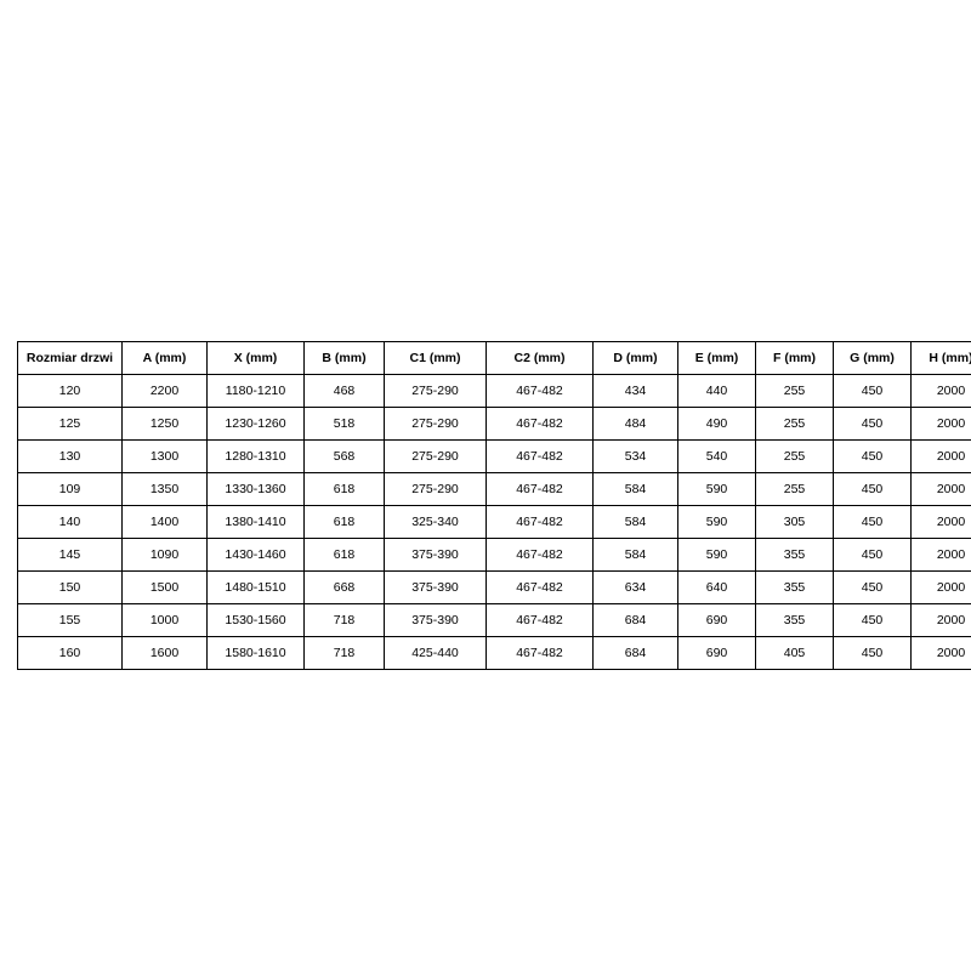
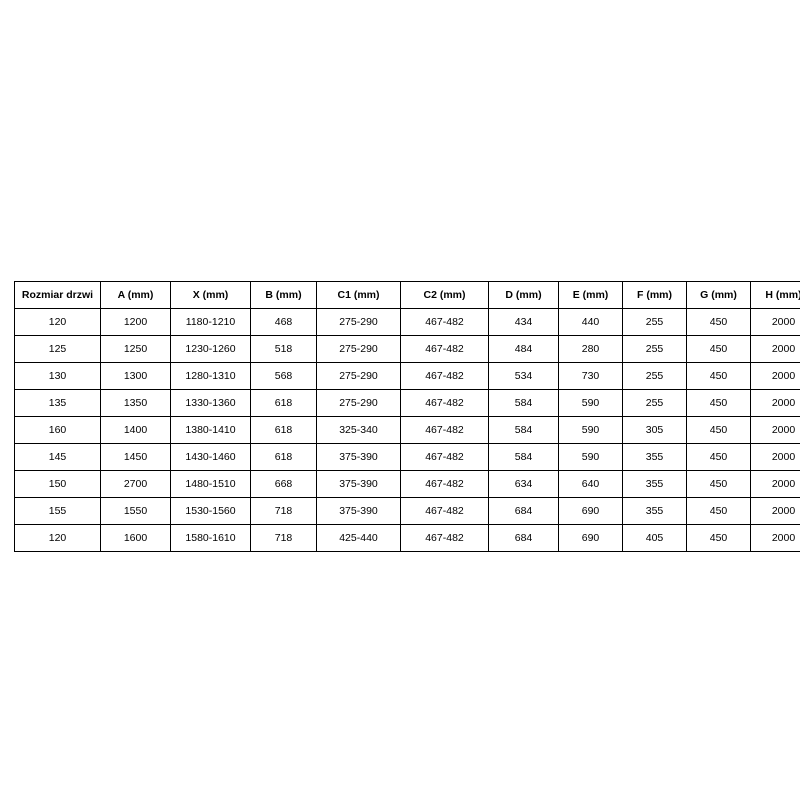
  Rozmiar drzwi	A (mm)	X (mm)	B (mm)	C1 (mm)	C2 (mm)	D (mm)	E (mm)	F (mm)	G (mm)	H (mm
- 120	2200	1180-1210	468	275-290	467-482	434	440	255	450	2000
+ 120	1200	1180-1210	468	275-290	467-482	434	440	255	450	2000
- 125	1250	1230-1260	518	275-290	467-482	484	490	255	450	2000
+ 125	1250	1230-1260	518	275-290	467-482	484	280	255	450	2000
- 130	1300	1280-1310	568	275-290	467-482	534	540	255	450	2000
+ 130	1300	1280-1310	568	275-290	467-482	534	730	255	450	2000
- 109	1350	1330-1360	618	275-290	467-482	584	590	255	450	2000
+ 135	1350	1330-1360	618	275-290	467-482	584	590	255	450	2000
- 140	1400	1380-1410	618	325-340	467-482	584	590	305	450	2000
+ 160	1400	1380-1410	618	325-340	467-482	584	590	305	450	2000
- 145	1090	1430-1460	618	375-390	467-482	584	590	355	450	2000
+ 145	1450	1430-1460	618	375-390	467-482	584	590	355	450	2000
- 150	1500	1480-1510	668	375-390	467-482	634	640	355	450	2000
+ 150	2700	1480-1510	668	375-390	467-482	634	640	355	450	2000
- 155	1000	1530-1560	718	375-390	467-482	684	690	355	450	2000
+ 155	1550	1530-1560	718	375-390	467-482	684	690	355	450	2000
- 160	1600	1580-1610	718	425-440	467-482	684	690	405	450	2000
+ 120	1600	1580-1610	718	425-440	467-482	684	690	405	450	2000
